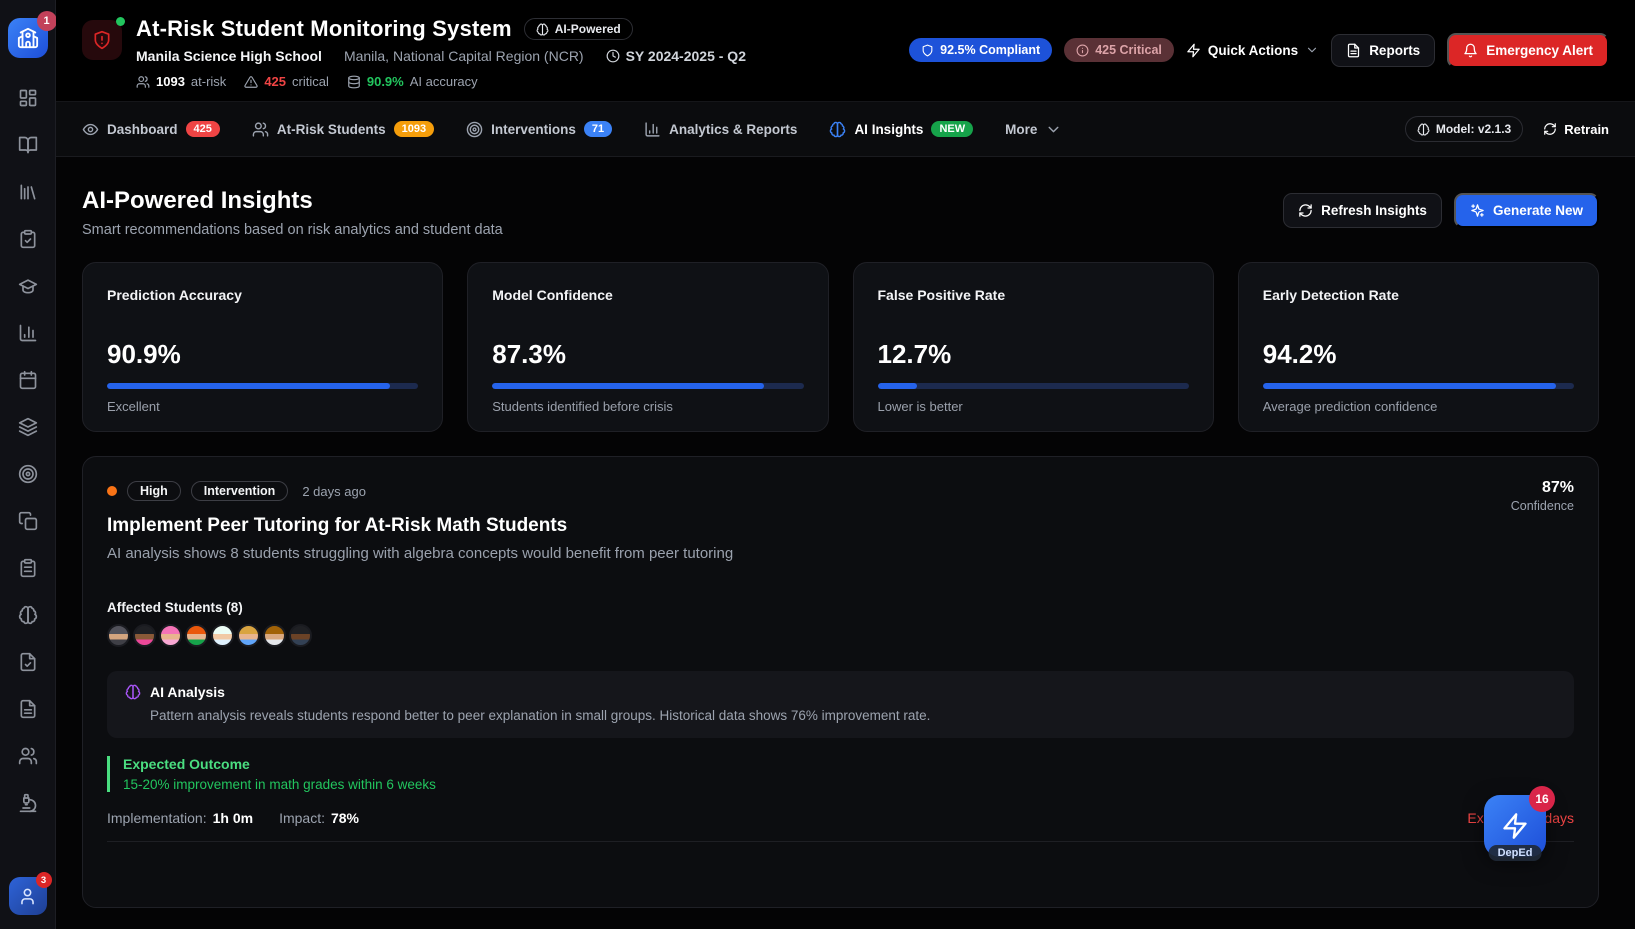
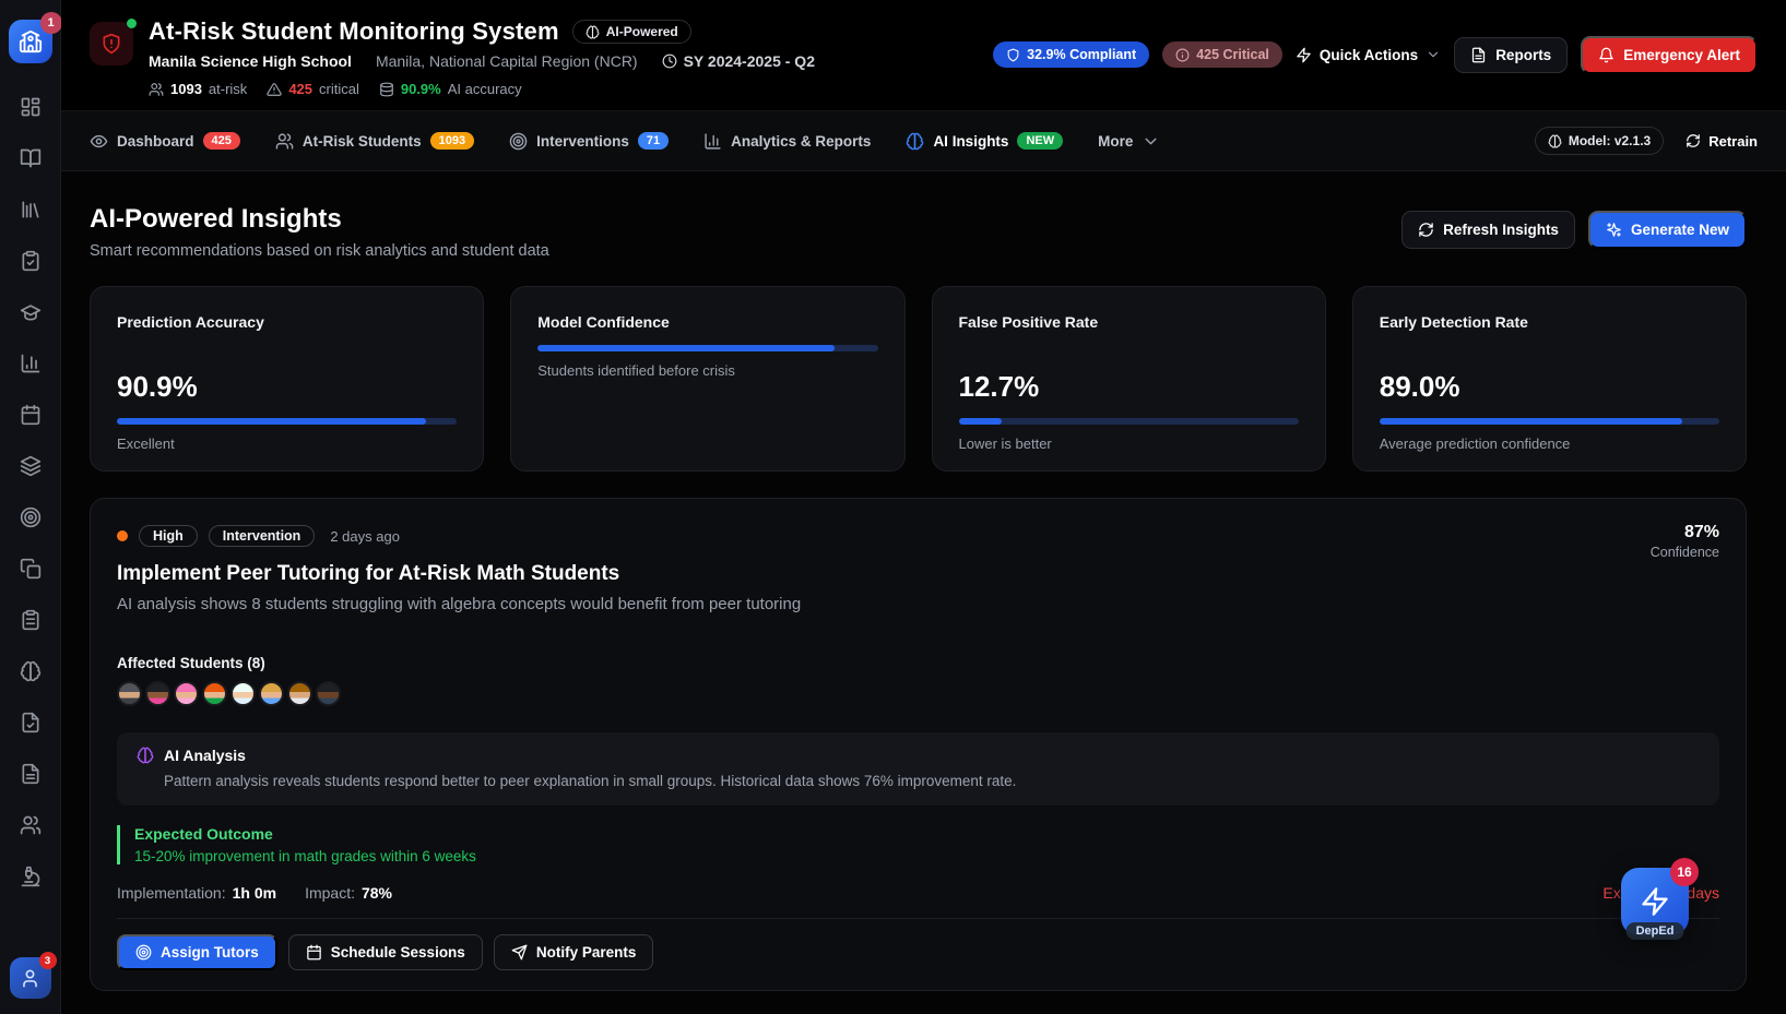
  1
  3
  At-Risk Student Monitoring System
  AI-Powered
  Manila Science High School
  Manila, National Capital Region (NCR)
  SY 2024-2025 - Q2
  1093
  at-risk
  425
  critical
  90.9%
  AI accuracy
- 92.5% Compliant
+ 32.9% Compliant
  425 Critical
  Quick Actions
  Reports
  Emergency Alert
  Dashboard
  425
  At-Risk Students
  1093
  Interventions
  71
  Analytics & Reports
  AI Insights
  NEW
  More
  Model: v2.1.3
  Retrain
  AI-Powered Insights
  Smart recommendations based on risk analytics and student data
  Refresh Insights
  Generate New
  Prediction Accuracy
  90.9%
  Excellent
  Model Confidence
- 87.3%
  Students identified before crisis
  False Positive Rate
  12.7%
  Lower is better
  Early Detection Rate
- 94.2%
+ 89.0%
  Average prediction confidence
  High
  Intervention
  2 days ago
  87%
  Confidence
  Implement Peer Tutoring for At-Risk Math Students
  AI analysis shows 8 students struggling with algebra concepts would benefit from peer tutoring
  Affected Students (8)
  AI Analysis
  Pattern analysis reveals students respond better to peer explanation in small groups. Historical data shows 76% improvement rate.
  Expected Outcome
  15-20% improvement in math grades within 6 weeks
  Implementation:
  1h 0m
  Impact:
  78%
+ Assign Tutors
+ Schedule Sessions
+ Notify Parents
  16
  DepEd
